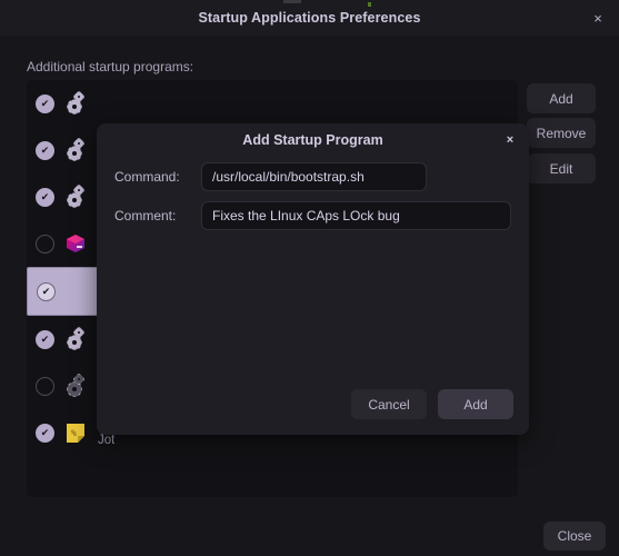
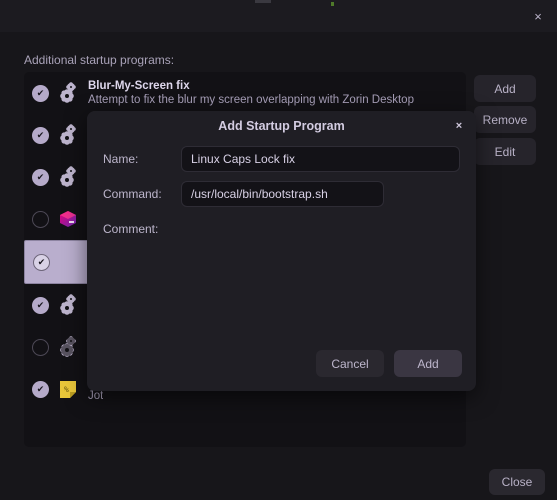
- Startup Applications Preferences
  ×
  Additional startup programs:
+ Blur-My-Screen fix
+ Attempt to fix the blur my screen overlapping with Zorin Desktop
  %
  Jot
  Add
  Remove
  Edit
  Close
  Add Startup Program
  ×
+ Name:
+ Linux Caps Lock fix
  Command:
  /usr/local/bin/bootstrap.sh
  Comment:
- Fixes the LInux CAps LOck bug
  Cancel
  Add
